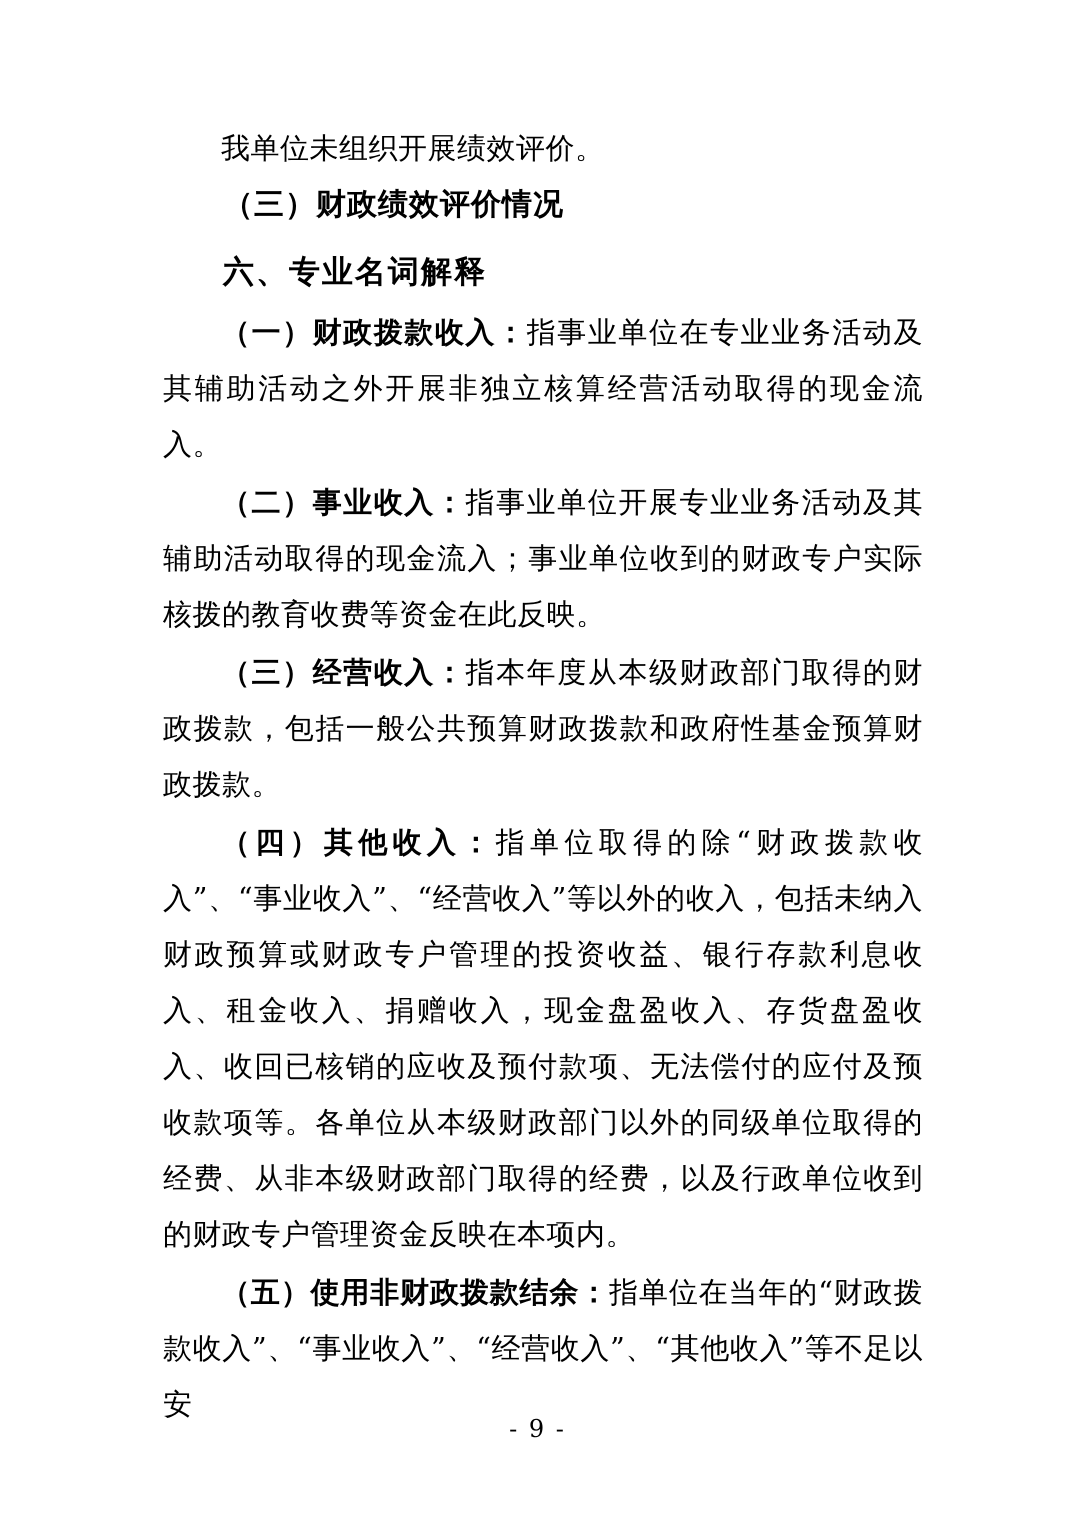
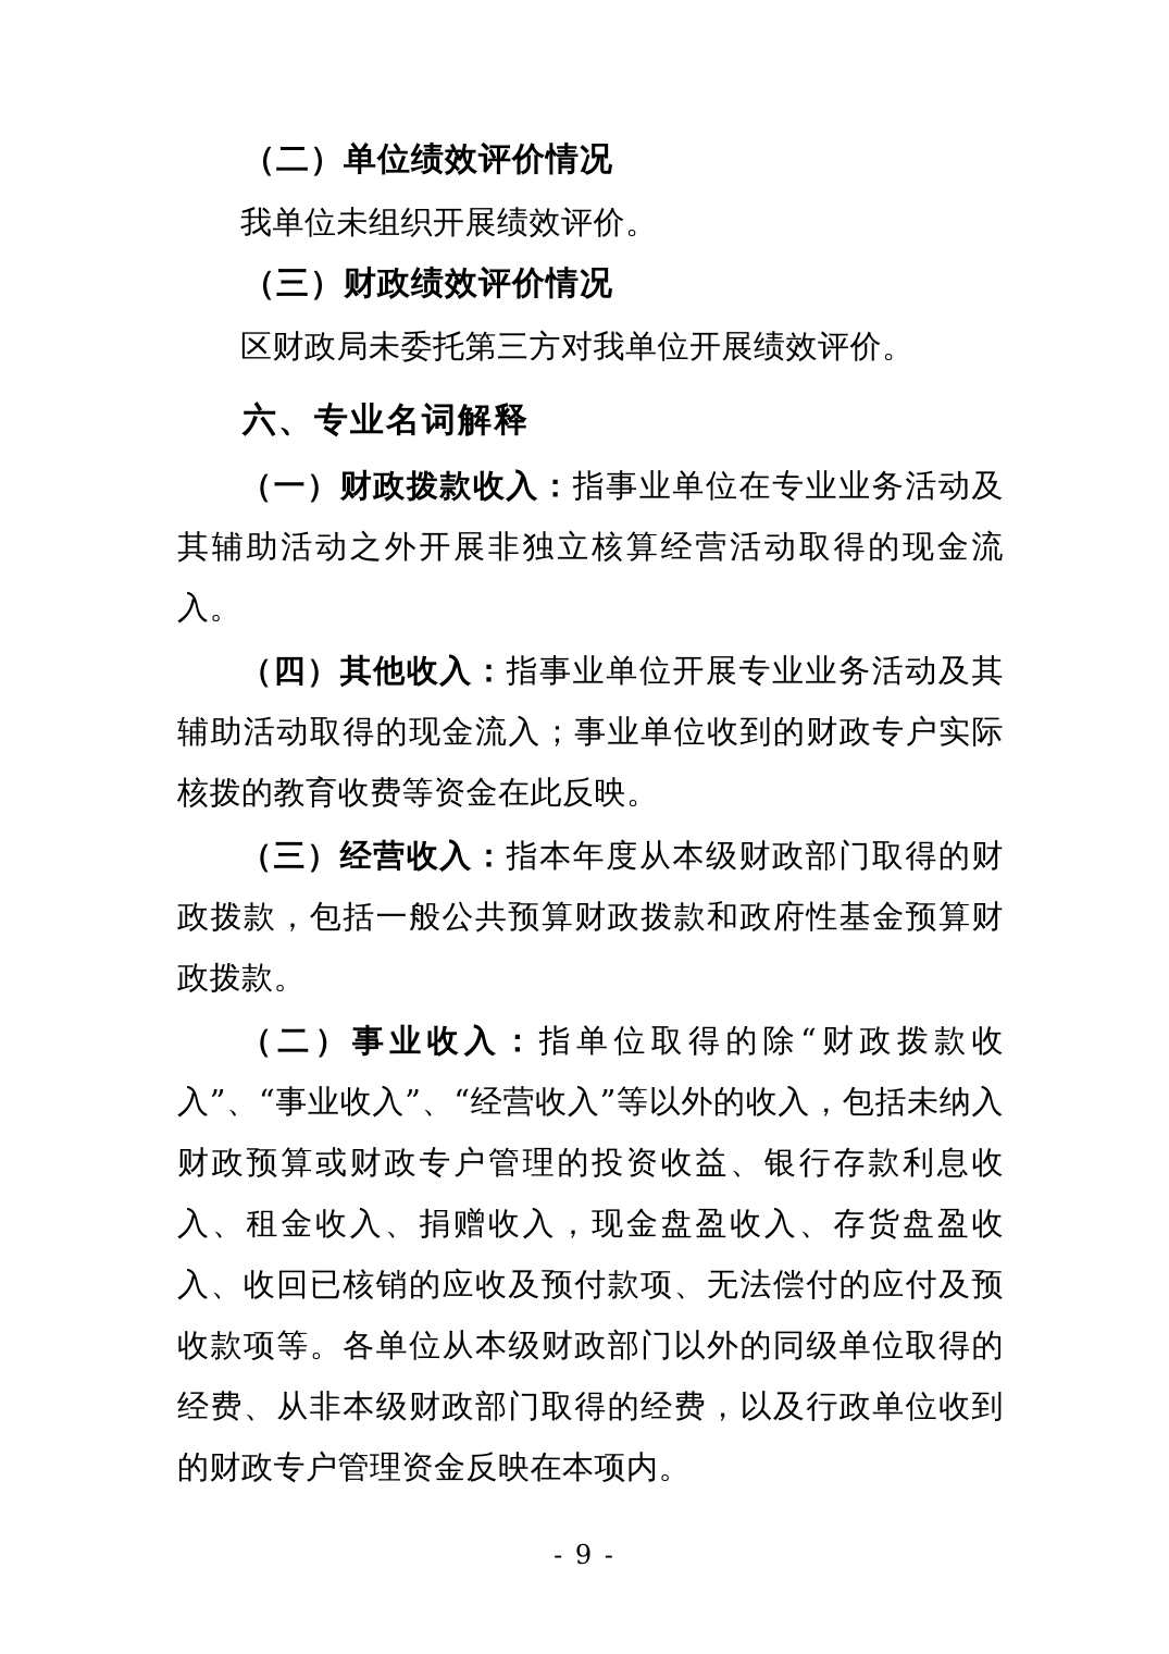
+ （二）单位绩效评价情况
  我单位未组织开展绩效评价。
  （三）财政绩效评价情况
+ 区财政局未委托第三方对我单位开展绩效评价。
  六、专业名词解释
  （一）财政拨款收入：指事业单位在专业业务活动及其辅助活动之外开展非独立核算经营活动取得的现金流入。
- （二）事业收入：指事业单位开展专业业务活动及其辅助活动取得的现金流入；事业单位收到的财政专户实际核拨的教育收费等资金在此反映。
+ （四）其他收入：指事业单位开展专业业务活动及其辅助活动取得的现金流入；事业单位收到的财政专户实际核拨的教育收费等资金在此反映。
  （三）经营收入：指本年度从本级财政部门取得的财政拨款，包括一般公共预算财政拨款和政府性基金预算财政拨款。
- （四）其他收入：指单位取得的除“财政拨款收入”、“事业收入”、“经营收入”等以外的收入，包括未纳入财政预算或财政专户管理的投资收益、银行存款利息收入、租金收入、捐赠收入，现金盘盈收入、存货盘盈收入、收回已核销的应收及预付款项、无法偿付的应付及预收款项等。各单位从本级财政部门以外的同级单位取得的经费、从非本级财政部门取得的经费，以及行政单位收到的财政专户管理资金反映在本项内。
+ （二）事业收入：指单位取得的除“财政拨款收入”、“事业收入”、“经营收入”等以外的收入，包括未纳入财政预算或财政专户管理的投资收益、银行存款利息收入、租金收入、捐赠收入，现金盘盈收入、存货盘盈收入、收回已核销的应收及预付款项、无法偿付的应付及预收款项等。各单位从本级财政部门以外的同级单位取得的经费、从非本级财政部门取得的经费，以及行政单位收到的财政专户管理资金反映在本项内。
- （五）使用非财政拨款结余：指单位在当年的“财政拨款收入”、“事业收入”、“经营收入”、“其他收入”等不足以安
  - 9 -
